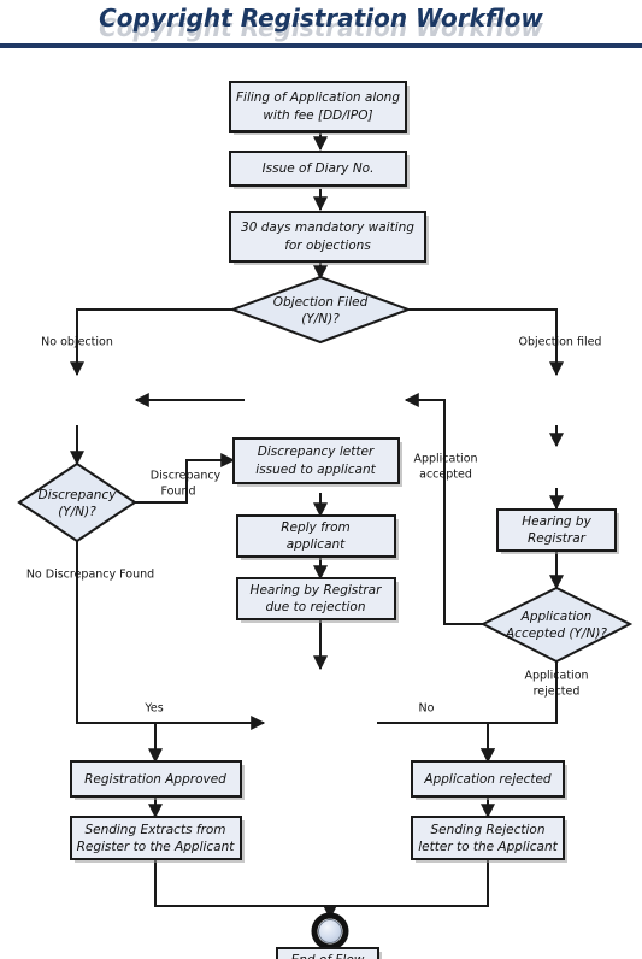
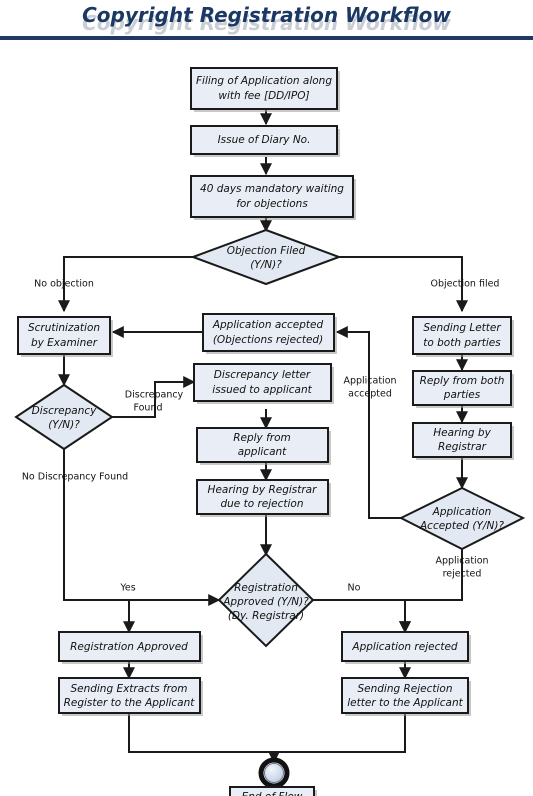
  Copyright Registration Workflow
  Copyright Registration Workflow
  No objection
  Objection filed
  Discrepancy
  Found
  No Discrepancy Found
  Application
  accepted
  Application
  rejected
  Yes
  No
  Filing of Application along
  with fee [DD/IPO]
  Issue of Diary No.
- 30 days mandatory waiting
+ 40 days mandatory waiting
  for objections
  Objection Filed
  (Y/N)?
+ Scrutinization
+ by Examiner
+ Application accepted
+ (Objections rejected)
+ Sending Letter
+ to both parties
  Discrepancy
  (Y/N)?
  Discrepancy letter
  issued to applicant
+ Reply from both
+ parties
  Reply from
  applicant
  Hearing by
  Registrar
  Hearing by Registrar
  due to rejection
  Application
  Accepted (Y/N)?
+ Registration
+ Approved (Y/N)?
+ (Dy. Registrar)
  Registration Approved
  Application rejected
  Sending Extracts from
  Register to the Applicant
  Sending Rejection
  letter to the Applicant
